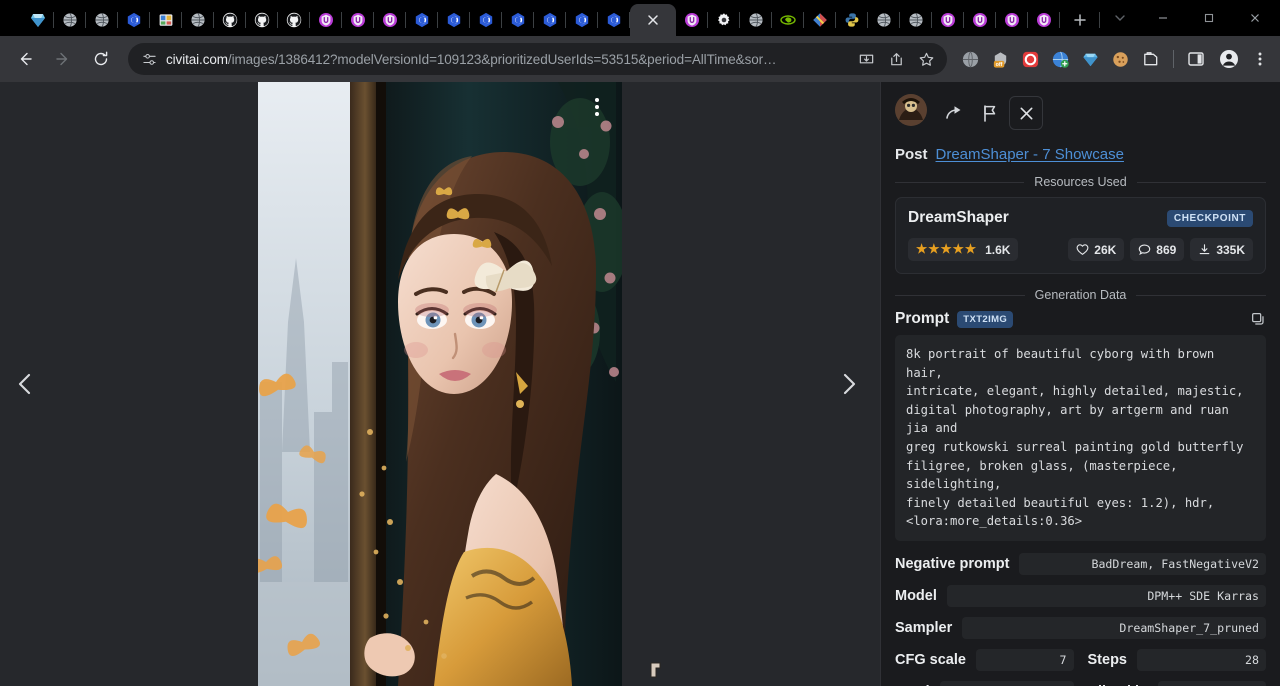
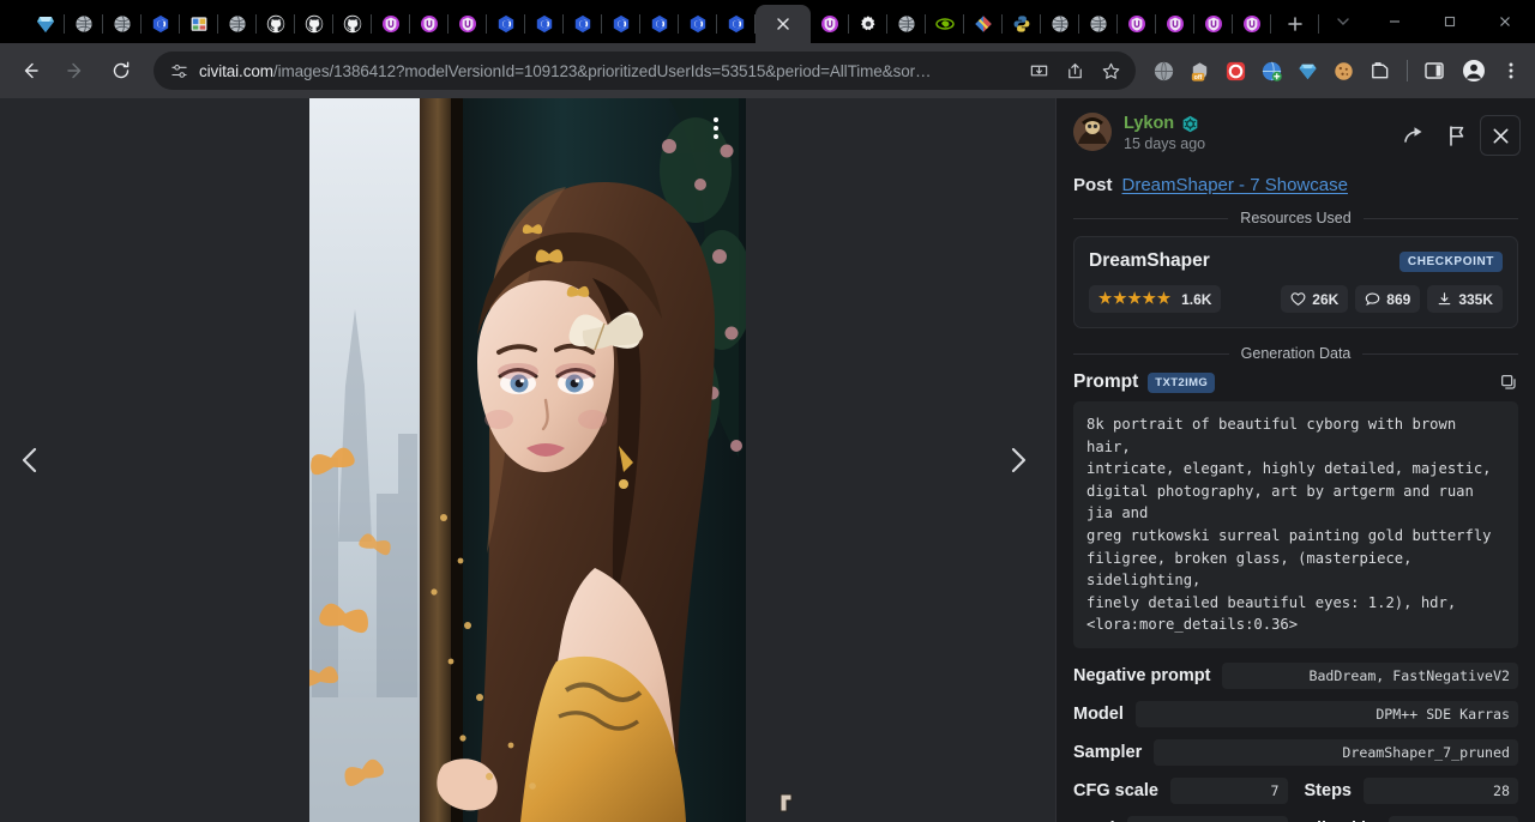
  civitai.com/images/1386412?modelVersionId=109123&prioritizedUserIds=53515&period=AllTime&sor…
+ Lykon
+ 15 days ago
  Post
  DreamShaper - 7 Showcase
  Resources Used
  DreamShaper
  CHECKPOINT
  ★
  ★
  ★
  ★
  ★
  1.6K
  26K
  869
  335K
  Generation Data
  Prompt
  TXT2IMG
  8k portrait of beautiful cyborg with brown hair,
  intricate, elegant, highly detailed, majestic,
  digital photography, art by artgerm and ruan jia and
  greg rutkowski surreal painting gold butterfly
  filigree, broken glass, (masterpiece, sidelighting,
  finely detailed beautiful eyes: 1.2), hdr,
  <lora:more_details:0.36>
  Negative prompt
  BadDream, FastNegativeV2
  Model
  DPM++ SDE Karras
  Sampler
  DreamShaper_7_pruned
  CFG scale
  7
  Steps
  28
